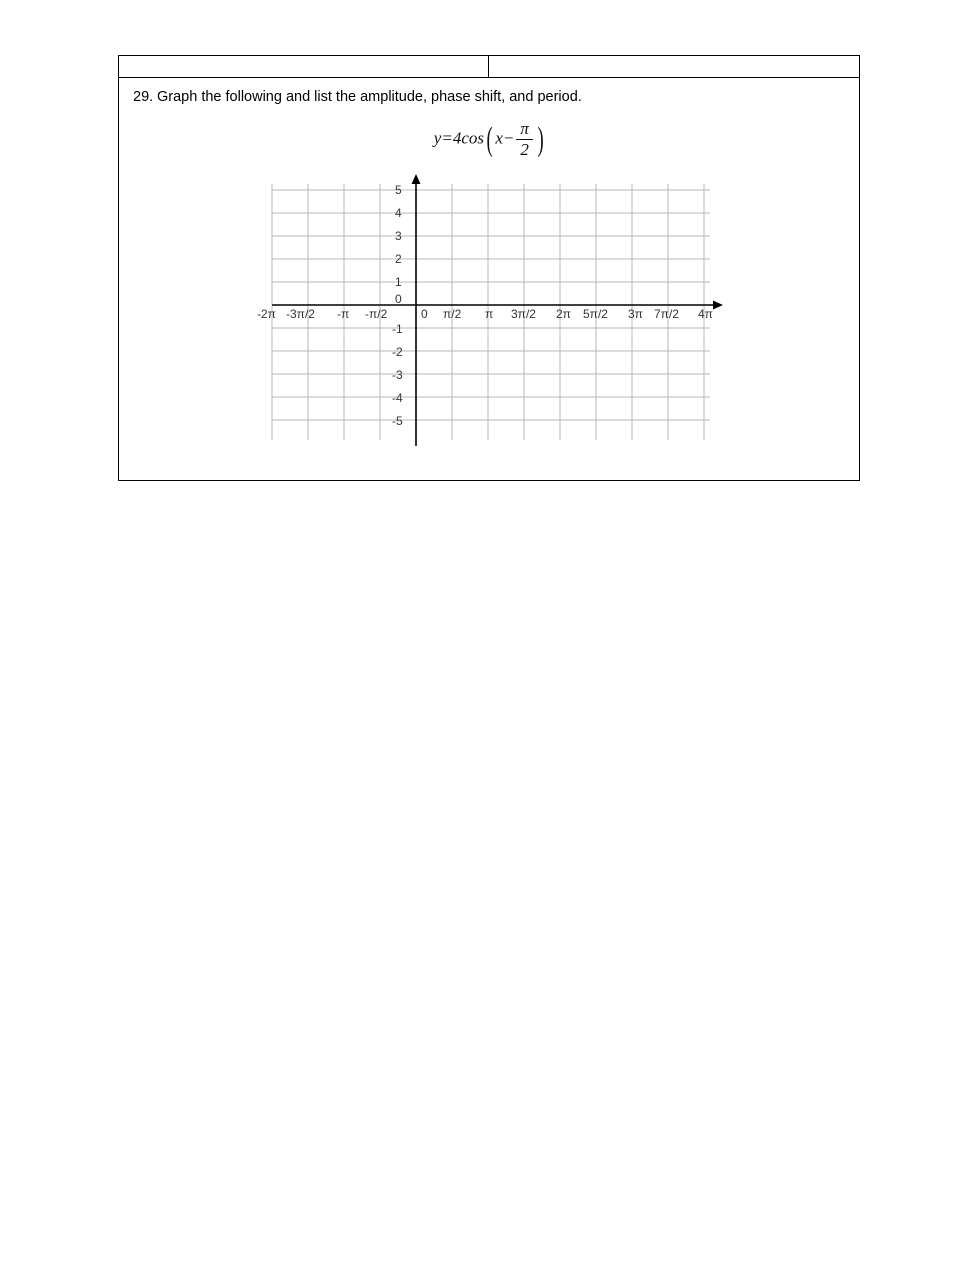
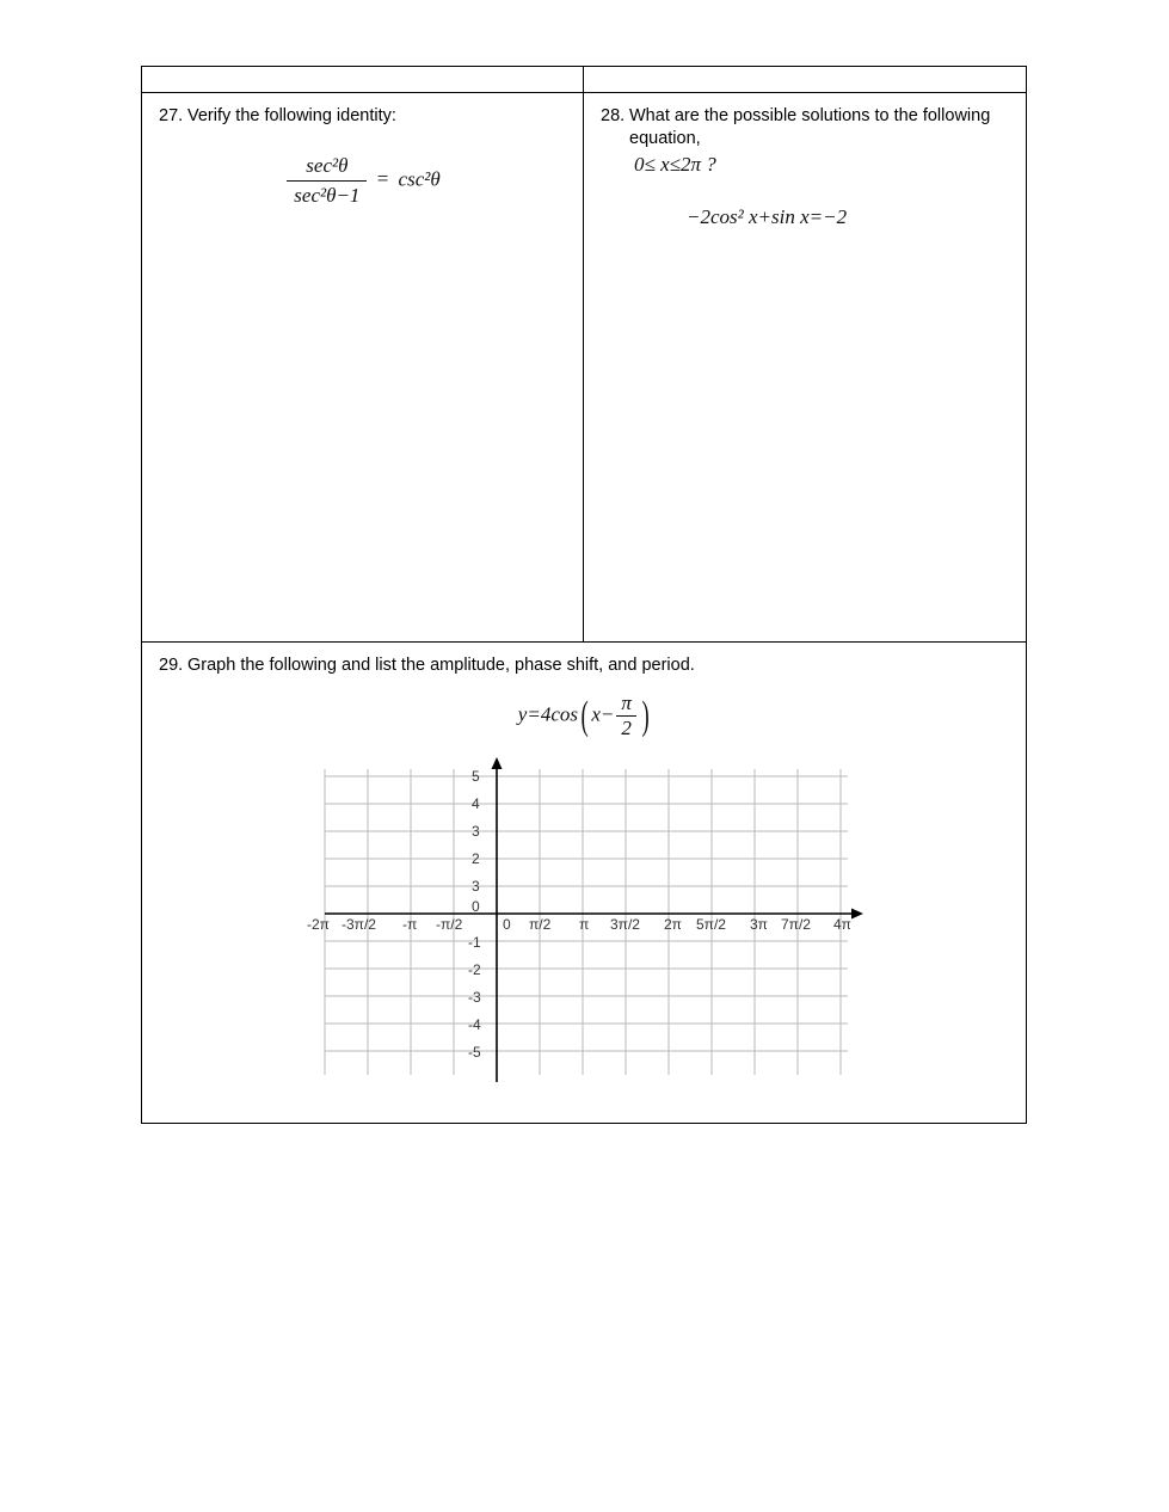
+ 27. Verify the following identity: sec²θ sec²θ−1 = csc²θ	28. What are the possible solutions to the following equation, 0≤ x≤2π ? −2cos² x+sin x=−2
- 29. Graph the following and list the amplitude, phase shift, and period. y=4cos ( x− π2) 5 4 3 2 1 0 -1 -2 -3 -4 -5 -2π -3π/2 -π -π/2 0 π/2 π 3π/2 2π 5π/2 3π 7π/2 4π
+ 29. Graph the following and list the amplitude, phase shift, and period. y=4cos ( x− π2) 5 4 3 2 3 0 -1 -2 -3 -4 -5 -2π -3π/2 -π -π/2 0 π/2 π 3π/2 2π 5π/2 3π 7π/2 4π
